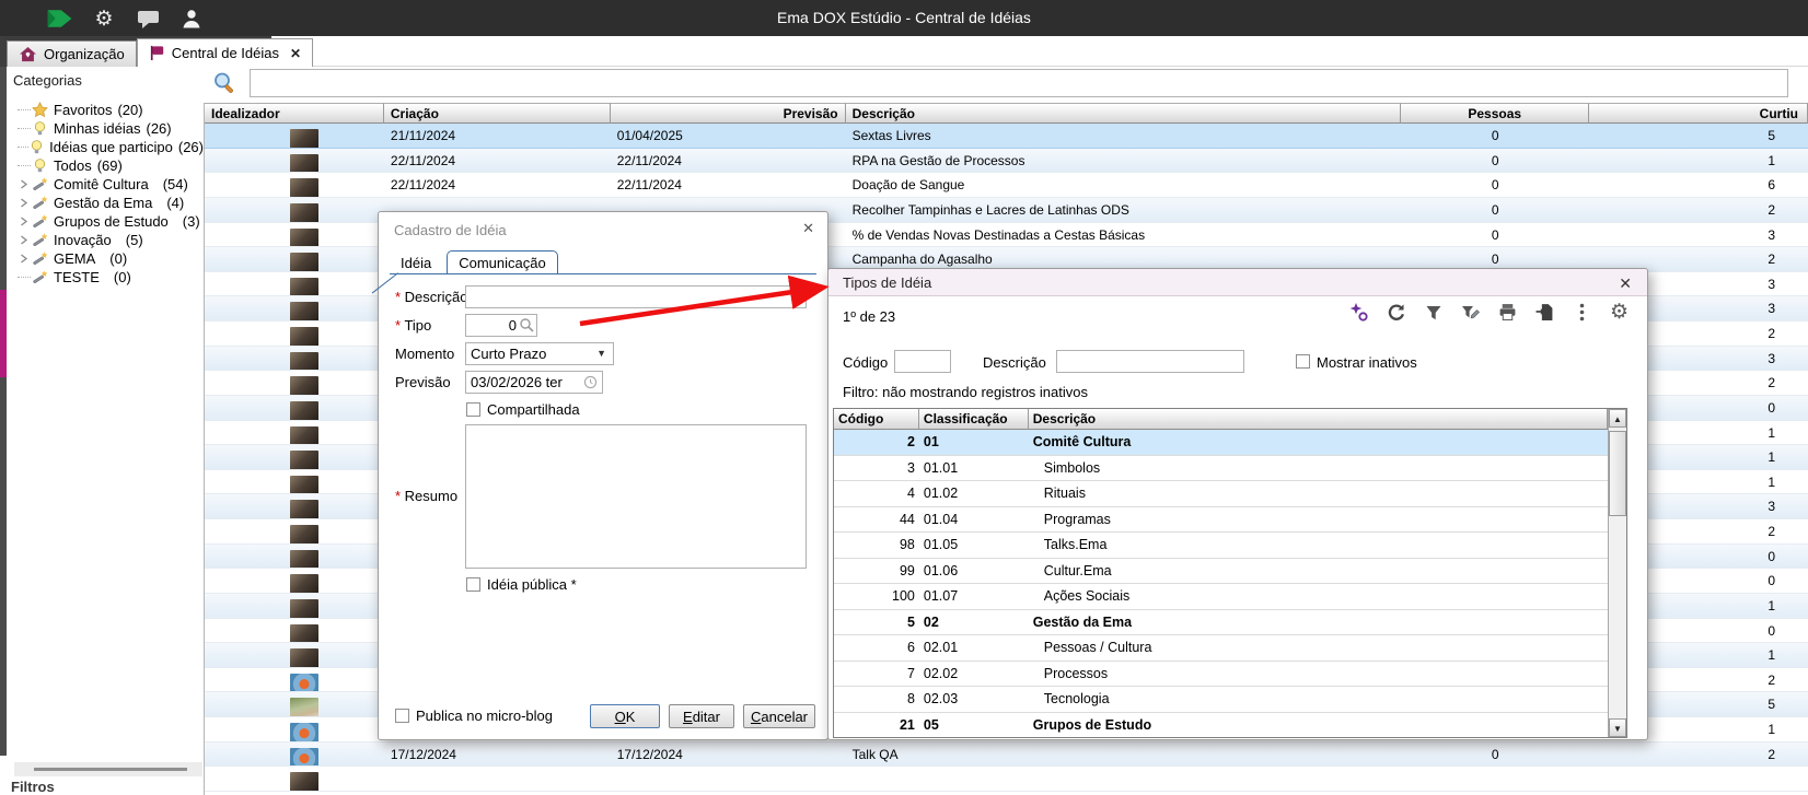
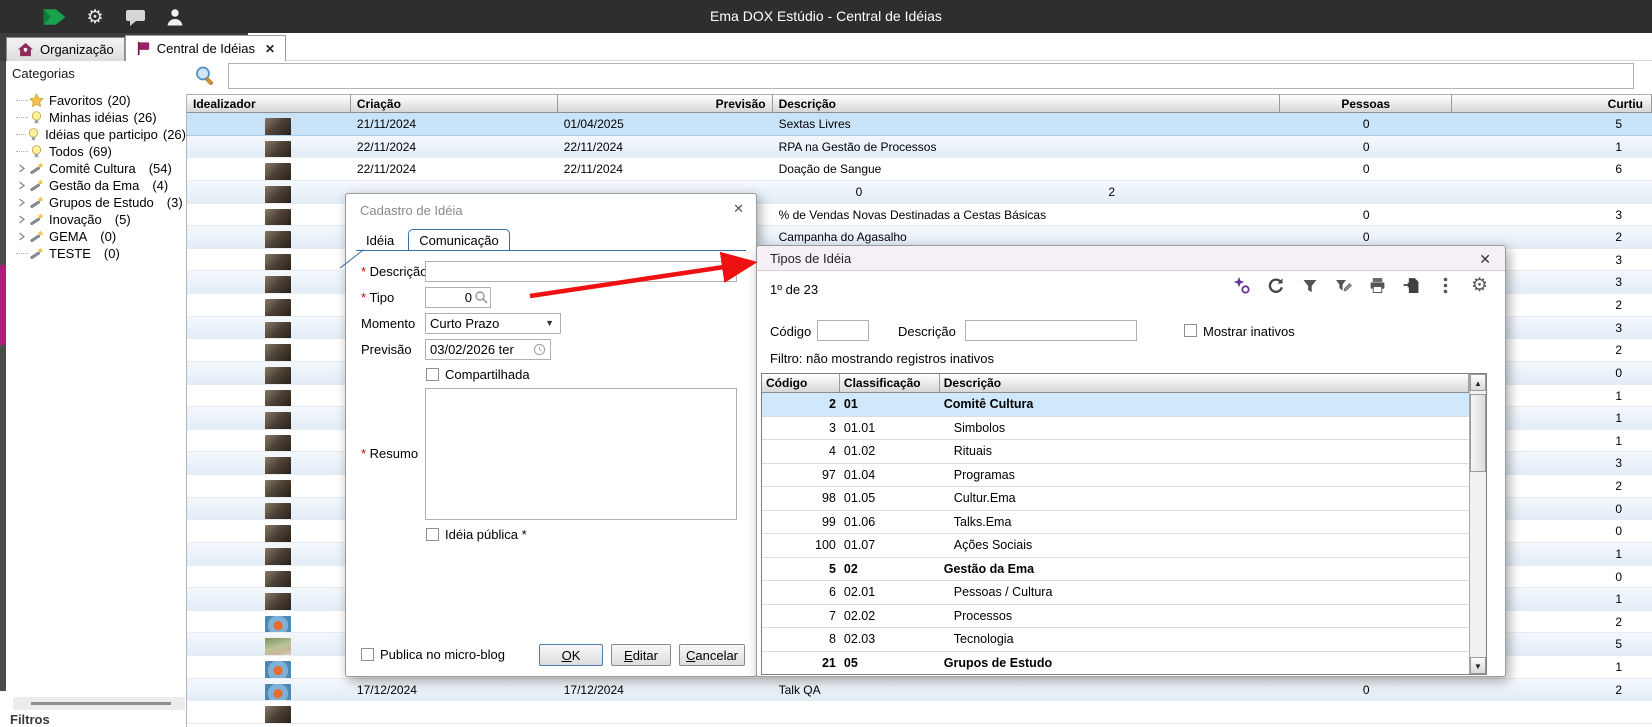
  ⚙
  Ema DOX Estúdio - Central de Idéias
  Organização
  Central de Idéias
  ✕
  Categorias
  Favoritos
  (20)
  Minhas idéias
  (26)
  Idéias que participo
  (26)
  Todos
  (69)
  Comitê Cultura
  (54)
  Gestão da Ema
  (4)
  Grupos de Estudo
  (3)
  Inovação
  (5)
  GEMA
  (0)
  TESTE
  (0)
  Filtros
  Idealizador
  Criação
  Previsão
  Descrição
  Pessoas
  Curtiu
  21/11/2024
  01/04/2025
  Sextas Livres
  0
  5
  22/11/2024
  22/11/2024
  RPA na Gestão de Processos
  0
  1
  22/11/2024
  22/11/2024
  Doação de Sangue
  0
  6
- Recolher Tampinhas e Lacres de Latinhas ODS
  0
  2
  % de Vendas Novas Destinadas a Cestas Básicas
  0
  3
  Campanha do Agasalho
  0
  2
  3
  3
  2
  3
  2
  0
  1
  1
  1
  3
  2
  0
  0
  1
  0
  1
  2
  5
  1
  17/12/2024
  17/12/2024
  Talk QA
  0
  2
  Cadastro de Idéia
  ✕
  Idéia
  Comunicação
  Descrição
  Tipo
  0
  Momento
  Curto Prazo
  ▼
  Previsão
  03/02/2026 ter
  Compartilhada
  Resumo
  Idéia pública *
  Publica no micro-blog
  OK
  Editar
  Cancelar
  Tipos de Idéia
  ✕
  1º de 23
  ⚙
  Código
  Descrição
  Mostrar inativos
  Filtro: não mostrando registros inativos
  Código
  Classificação
  Descrição
  2
  01
  Comitê Cultura
  3
  01.01
  Simbolos
  4
  01.02
  Rituais
- 44
+ 97
  01.04
  Programas
  98
  01.05
- Talks.Ema
+ Cultur.Ema
  99
  01.06
- Cultur.Ema
+ Talks.Ema
  100
  01.07
  Ações Sociais
  5
  02
  Gestão da Ema
  6
  02.01
  Pessoas / Cultura
  7
  02.02
  Processos
  8
  02.03
  Tecnologia
  21
  05
  Grupos de Estudo
  ▲
  ▼
